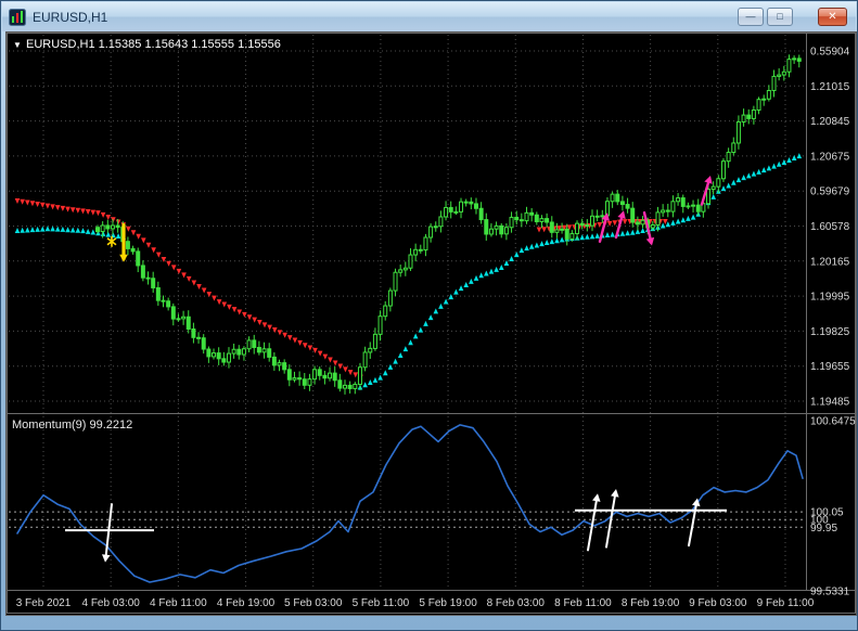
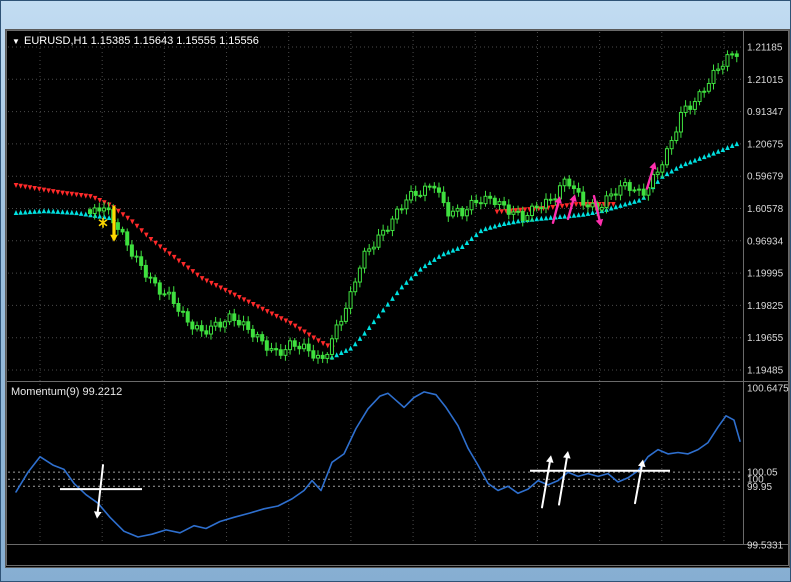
- EURUSD,H1
- —
- □
- ✕
- 0.55904
+ 1.21185
  1.21015
- 1.20845
+ 0.91347
  1.20675
  0.59679
  1.60578
- 1.20165
+ 0.96934
  1.19995
  1.19825
  1.19655
  1.19485
  100.6475
  100.05
  100
  99.95
  99.5331
- 3 Feb 2021
- 4 Feb 03:00
- 4 Feb 11:00
- 4 Feb 19:00
- 5 Feb 03:00
- 5 Feb 11:00
- 5 Feb 19:00
- 8 Feb 03:00
- 8 Feb 11:00
- 8 Feb 19:00
- 9 Feb 03:00
- 9 Feb 11:00
  ▼
  EURUSD,H1 1.15385 1.15643 1.15555 1.15556
  Momentum(9) 99.2212
